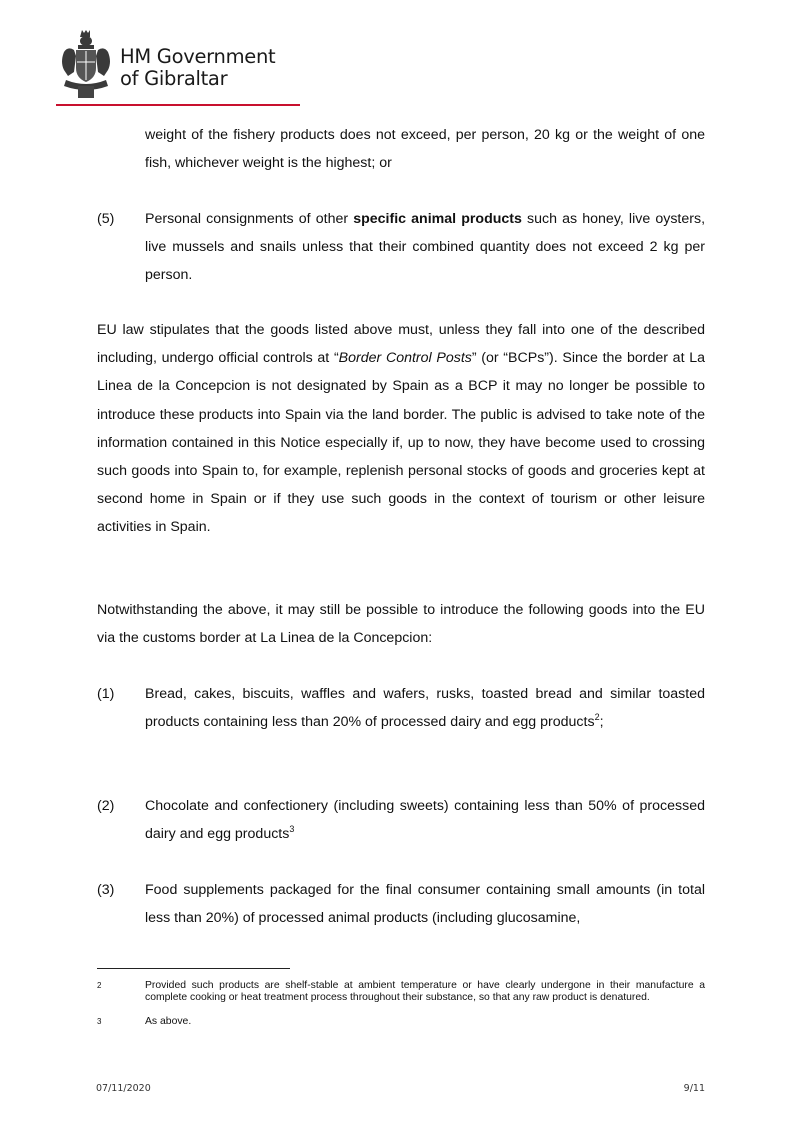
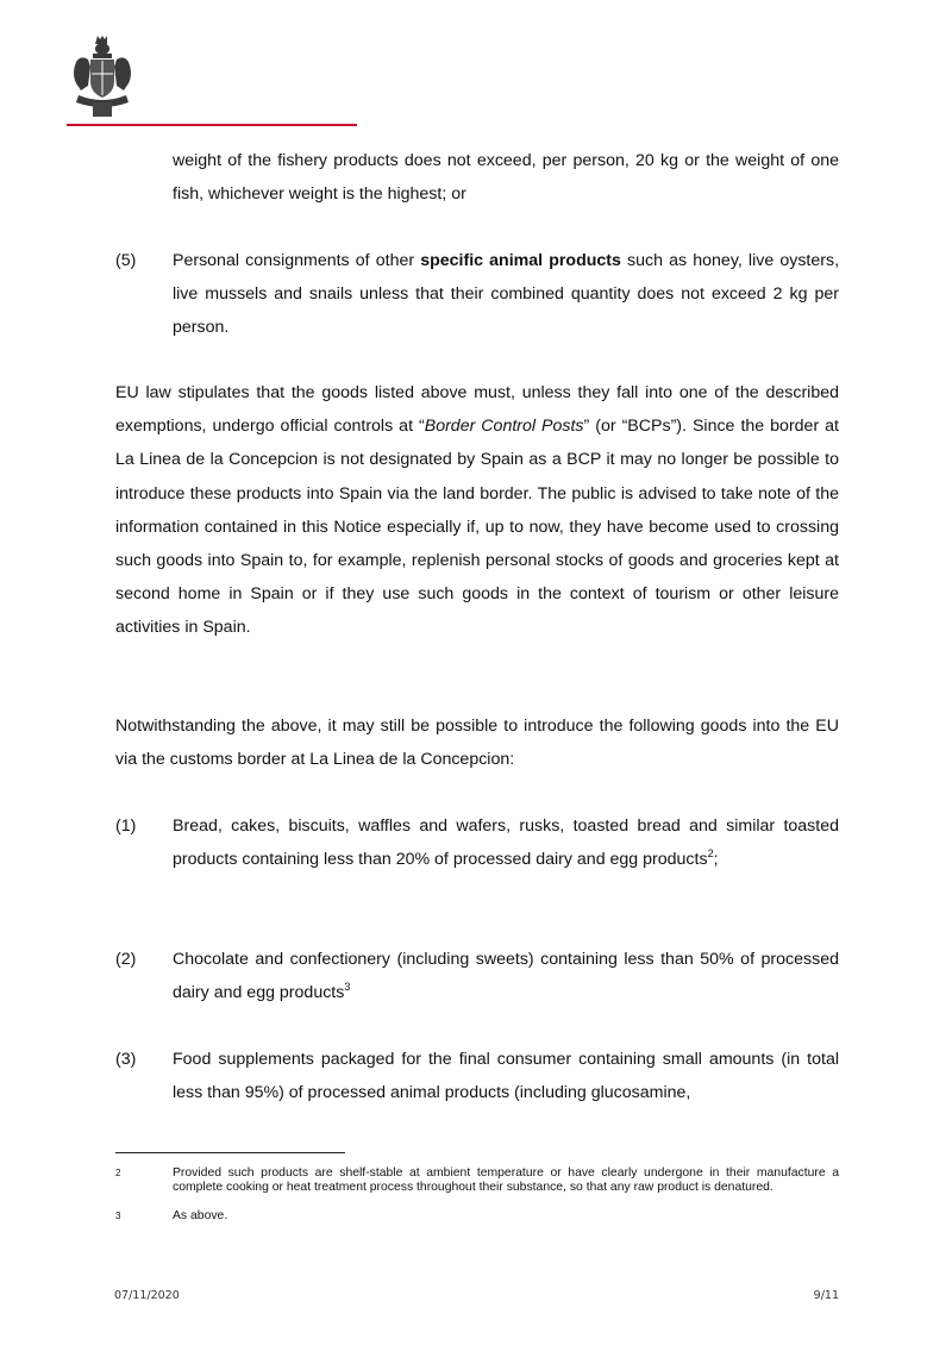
- HM Government
- of Gibraltar
  weight of the fishery products does not exceed, per person, 20 kg or the weight of one fish, whichever weight is the highest; or
  (5)
  Personal consignments of other specific animal products such as honey, live oysters, live mussels and snails unless that their combined quantity does not exceed 2 kg per person.
- EU law stipulates that the goods listed above must, unless they fall into one of the described including, undergo official controls at “Border Control Posts” (or “BCPs”). Since the border at La Linea de la Concepcion is not designated by Spain as a BCP it may no longer be possible to introduce these products into Spain via the land border. The public is advised to take note of the information contained in this Notice especially if, up to now, they have become used to crossing such goods into Spain to, for example, replenish personal stocks of goods and groceries kept at second home in Spain or if they use such goods in the context of tourism or other leisure activities in Spain.
+ EU law stipulates that the goods listed above must, unless they fall into one of the described exemptions, undergo official controls at “Border Control Posts” (or “BCPs”). Since the border at La Linea de la Concepcion is not designated by Spain as a BCP it may no longer be possible to introduce these products into Spain via the land border. The public is advised to take note of the information contained in this Notice especially if, up to now, they have become used to crossing such goods into Spain to, for example, replenish personal stocks of goods and groceries kept at second home in Spain or if they use such goods in the context of tourism or other leisure activities in Spain.
  Notwithstanding the above, it may still be possible to introduce the following goods into the EU via the customs border at La Linea de la Concepcion:
  (1)
  Bread, cakes, biscuits, waffles and wafers, rusks, toasted bread and similar toasted products containing less than 20% of processed dairy and egg products2;
  (2)
  Chocolate and confectionery (including sweets) containing less than 50% of processed dairy and egg products3
  (3)
- Food supplements packaged for the final consumer containing small amounts (in total less than 20%) of processed animal products (including glucosamine,
+ Food supplements packaged for the final consumer containing small amounts (in total less than 95%) of processed animal products (including glucosamine,
  2
  Provided such products are shelf-stable at ambient temperature or have clearly undergone in their manufacture a complete cooking or heat treatment process throughout their substance, so that any raw product is denatured.
  3
  As above.
  07/11/2020
  9/11
